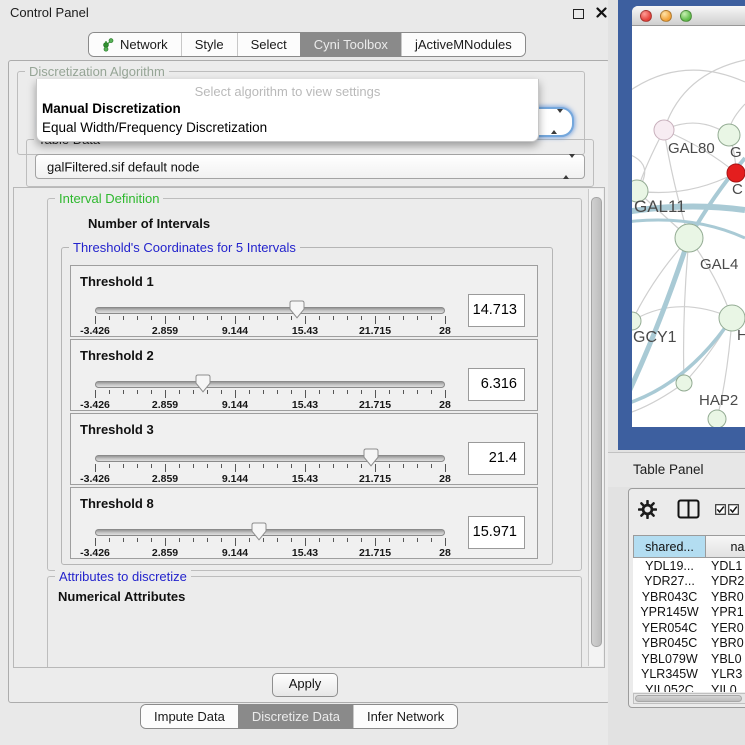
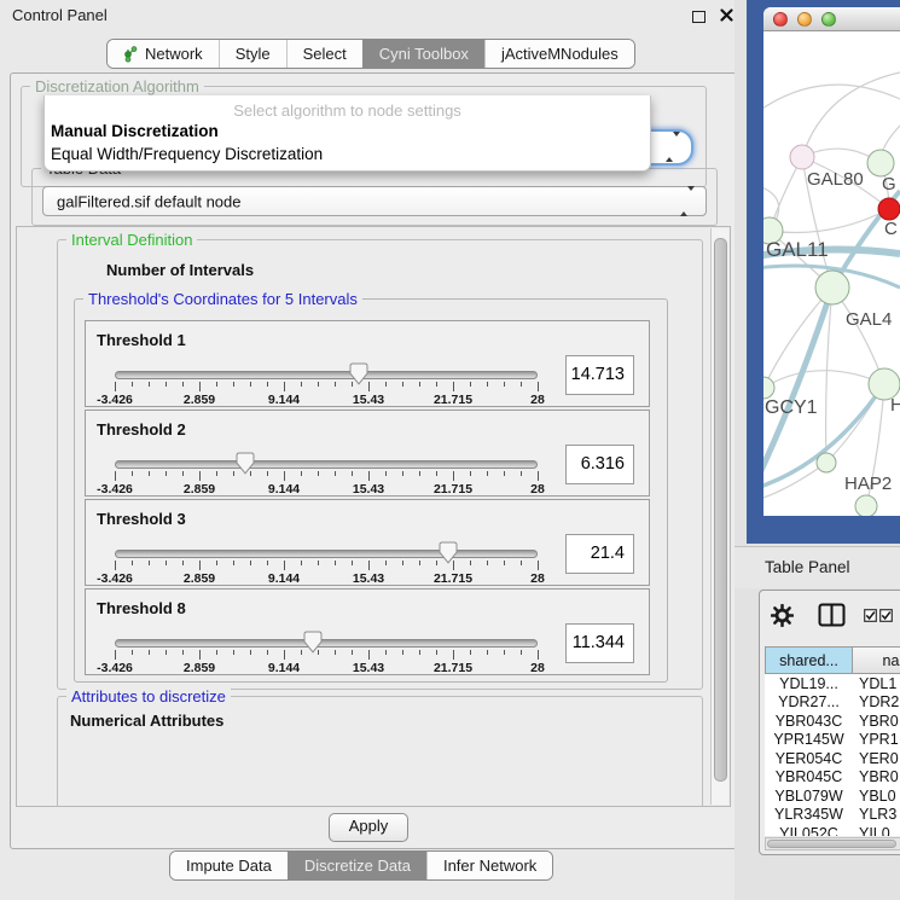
  Control Panel
  Network
  Style
  Select
  Cyni Toolbox
  jActiveMNodules
  Discretization Algorithm
- Select algorithm to view settings
+ Select algorithm to node settings
  Manual Discretization
  Equal Width/Frequency Discretization
  galFiltered.sif default node
  Interval Definition
  Number of Intervals
  Threshold's Coordinates for 5 Intervals
  Threshold 1
  -3.426
  2.859
  9.144
  15.43
  21.715
  28
  14.713
  Threshold 2
  -3.426
  2.859
  9.144
  15.43
  21.715
  28
  6.316
  Threshold 3
  -3.426
  2.859
  9.144
  15.43
  21.715
  28
  21.4
  Threshold 8
  -3.426
  2.859
  9.144
  15.43
  21.715
  28
- 15.971
+ 11.344
  Attributes to discretize
  Numerical Attributes
  Apply
  Impute Data
  Discretize Data
  Infer Network
  GAL80
  G
  C
  GAL11
  GAL4
  GCY1
  H
  HAP2
  Table Panel
  shared...
  na
  YDL19...
  YDL1
  YDR27...
  YDR2
  YBR043C
  YBR0
  YPR145W
  YPR1
  YER054C
  YER0
  YBR045C
  YBR0
  YBL079W
  YBL0
  YLR345W
  YLR3
  YIL052C
  YIL0
